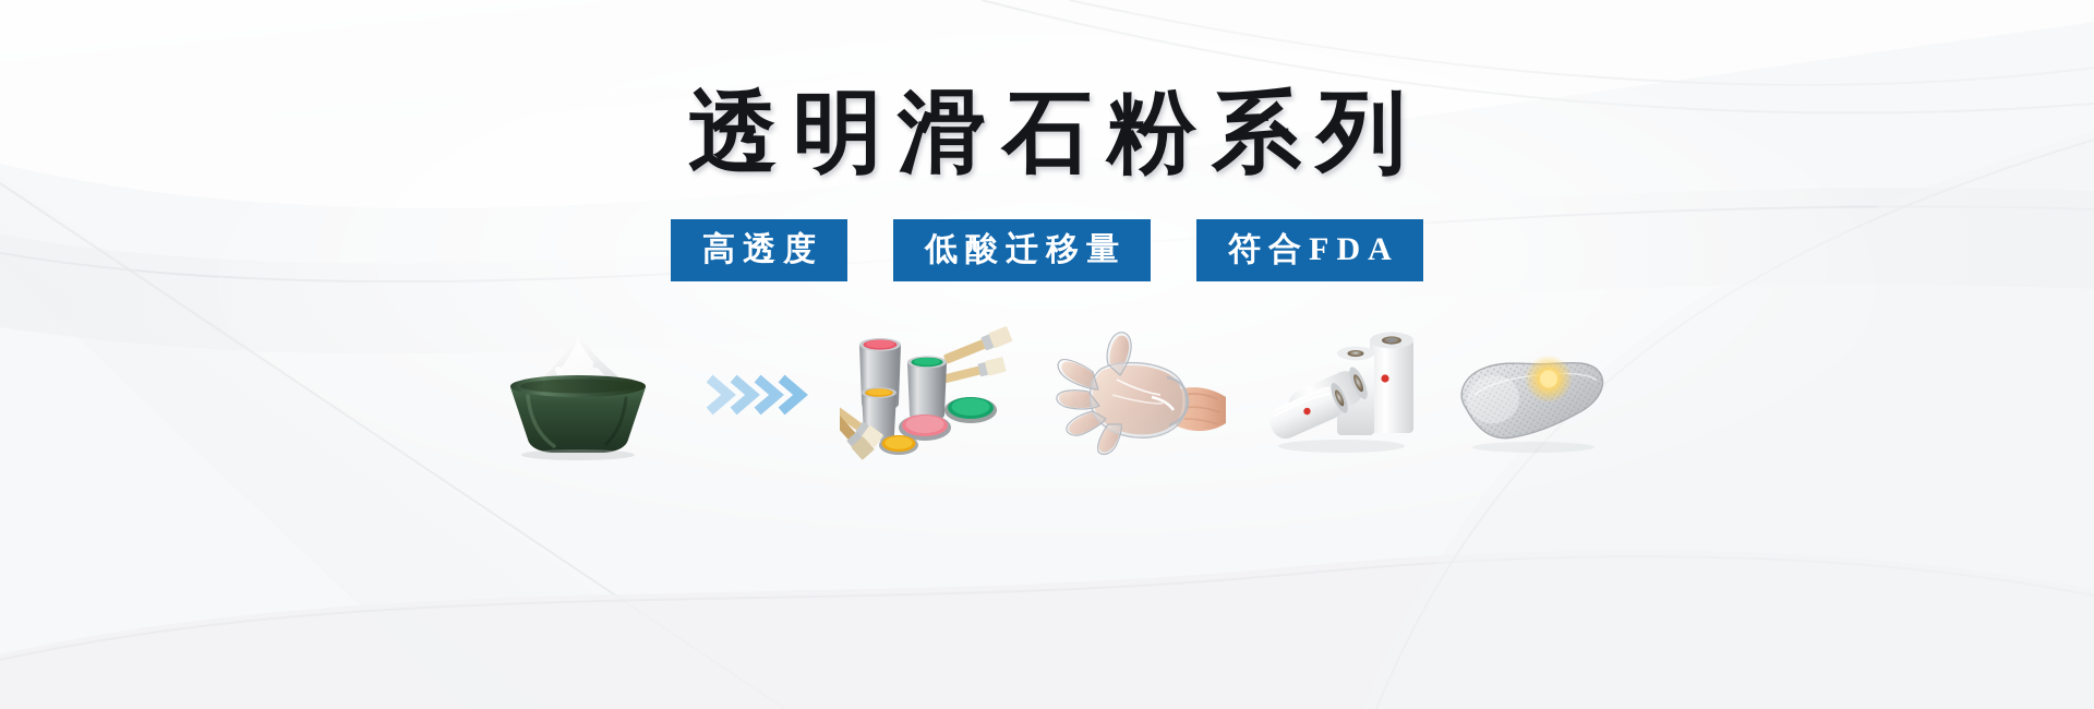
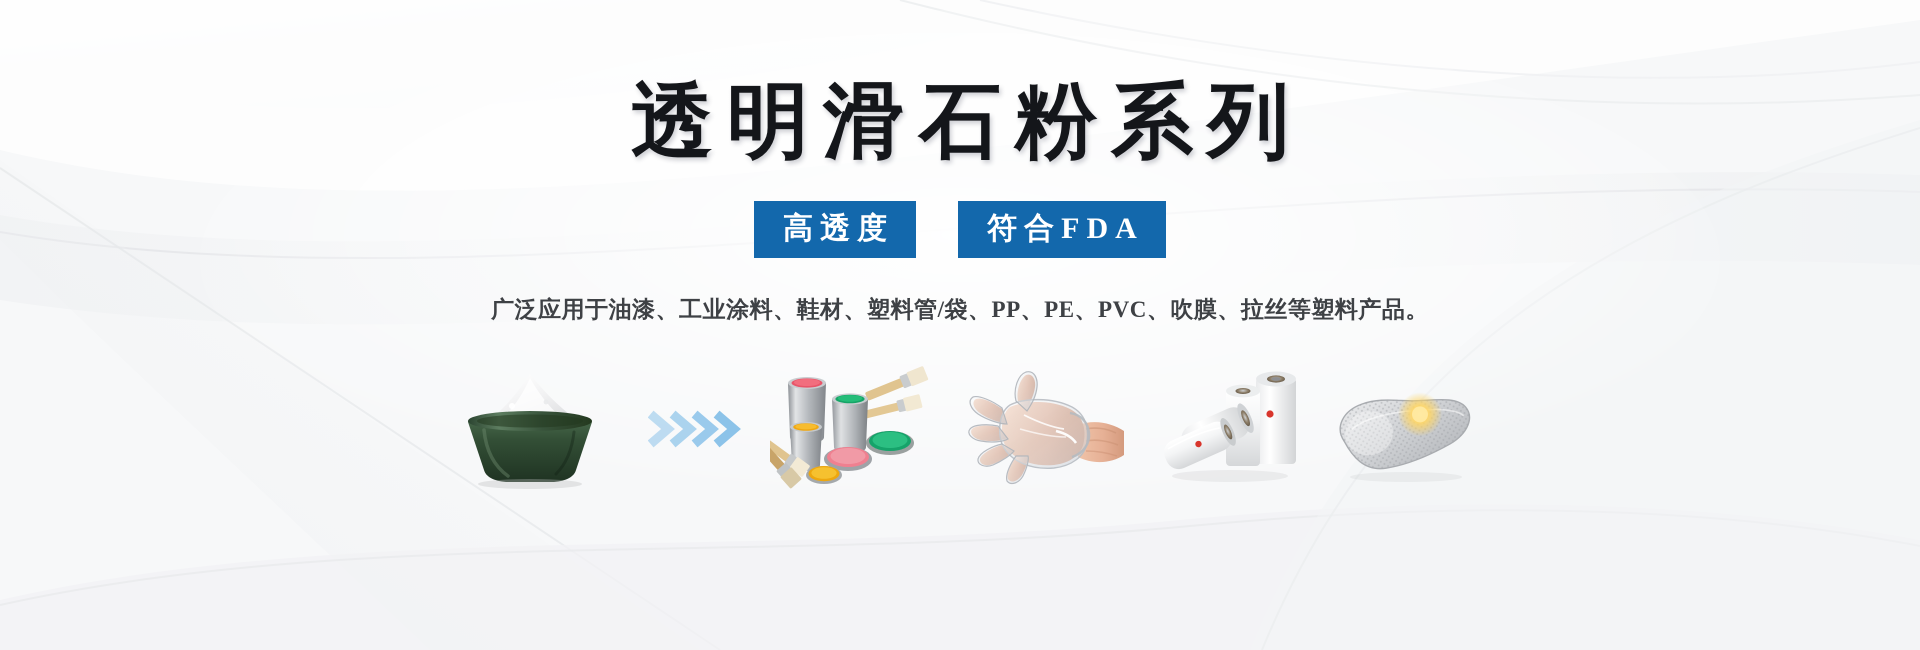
  透明滑石粉系列
  高透度
- 低酸迁移量
  符合FDA
+ 广泛应用于油漆、工业涂料、鞋材、塑料管/袋、PP、PE、PVC、吹膜、拉丝等塑料产品。
